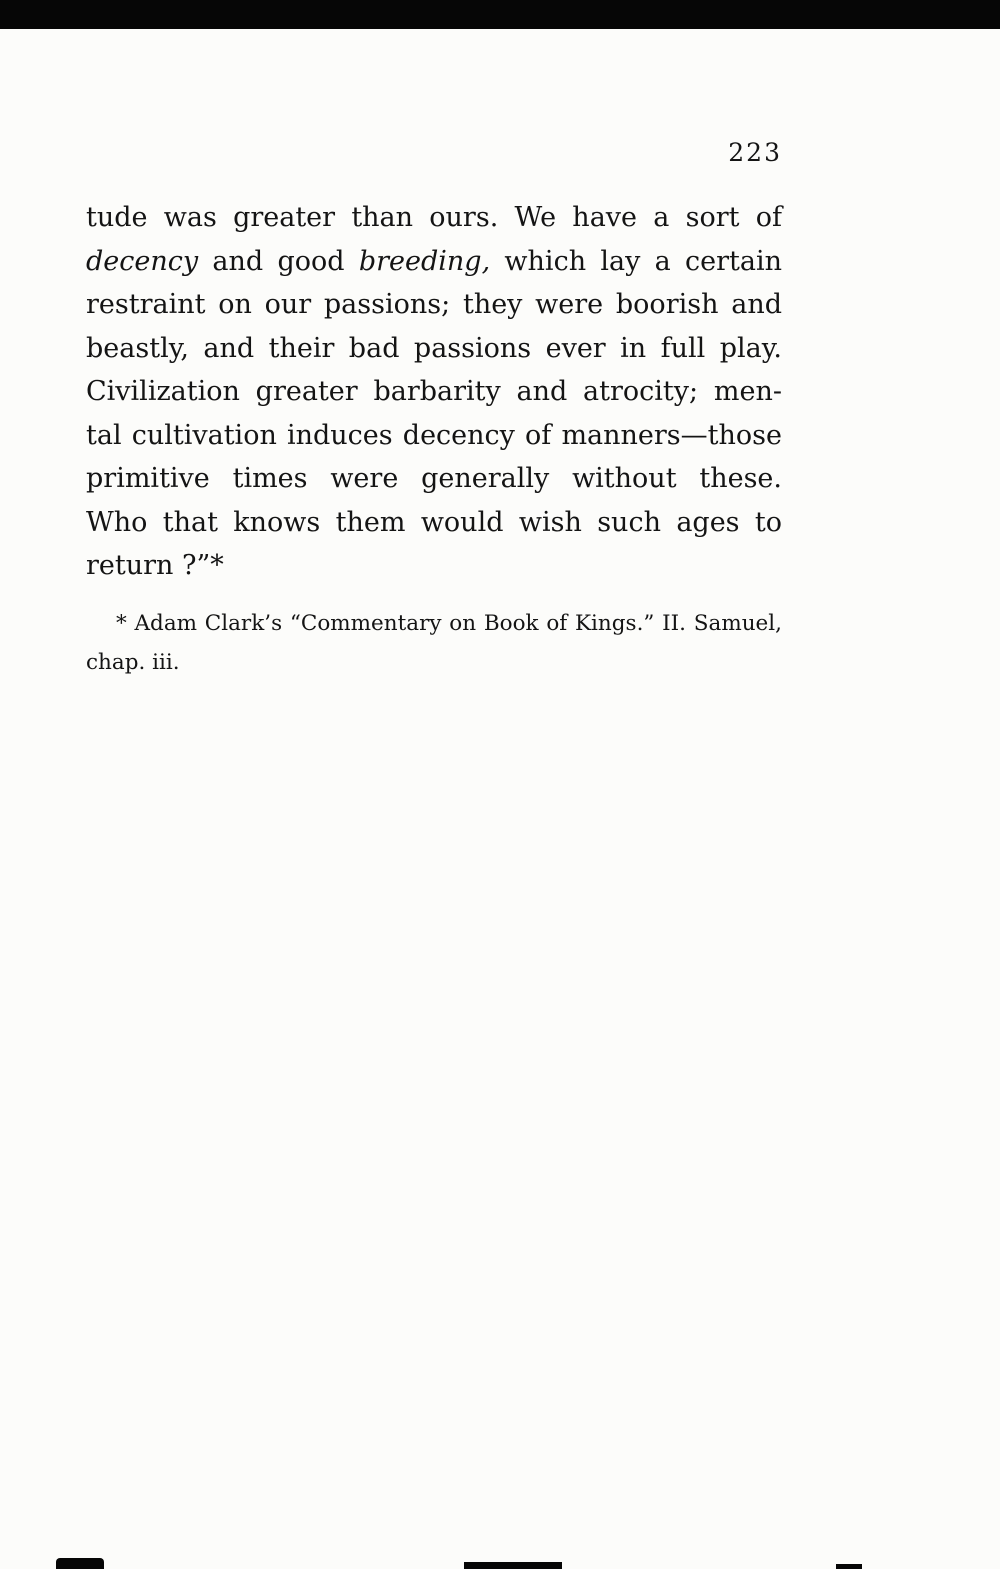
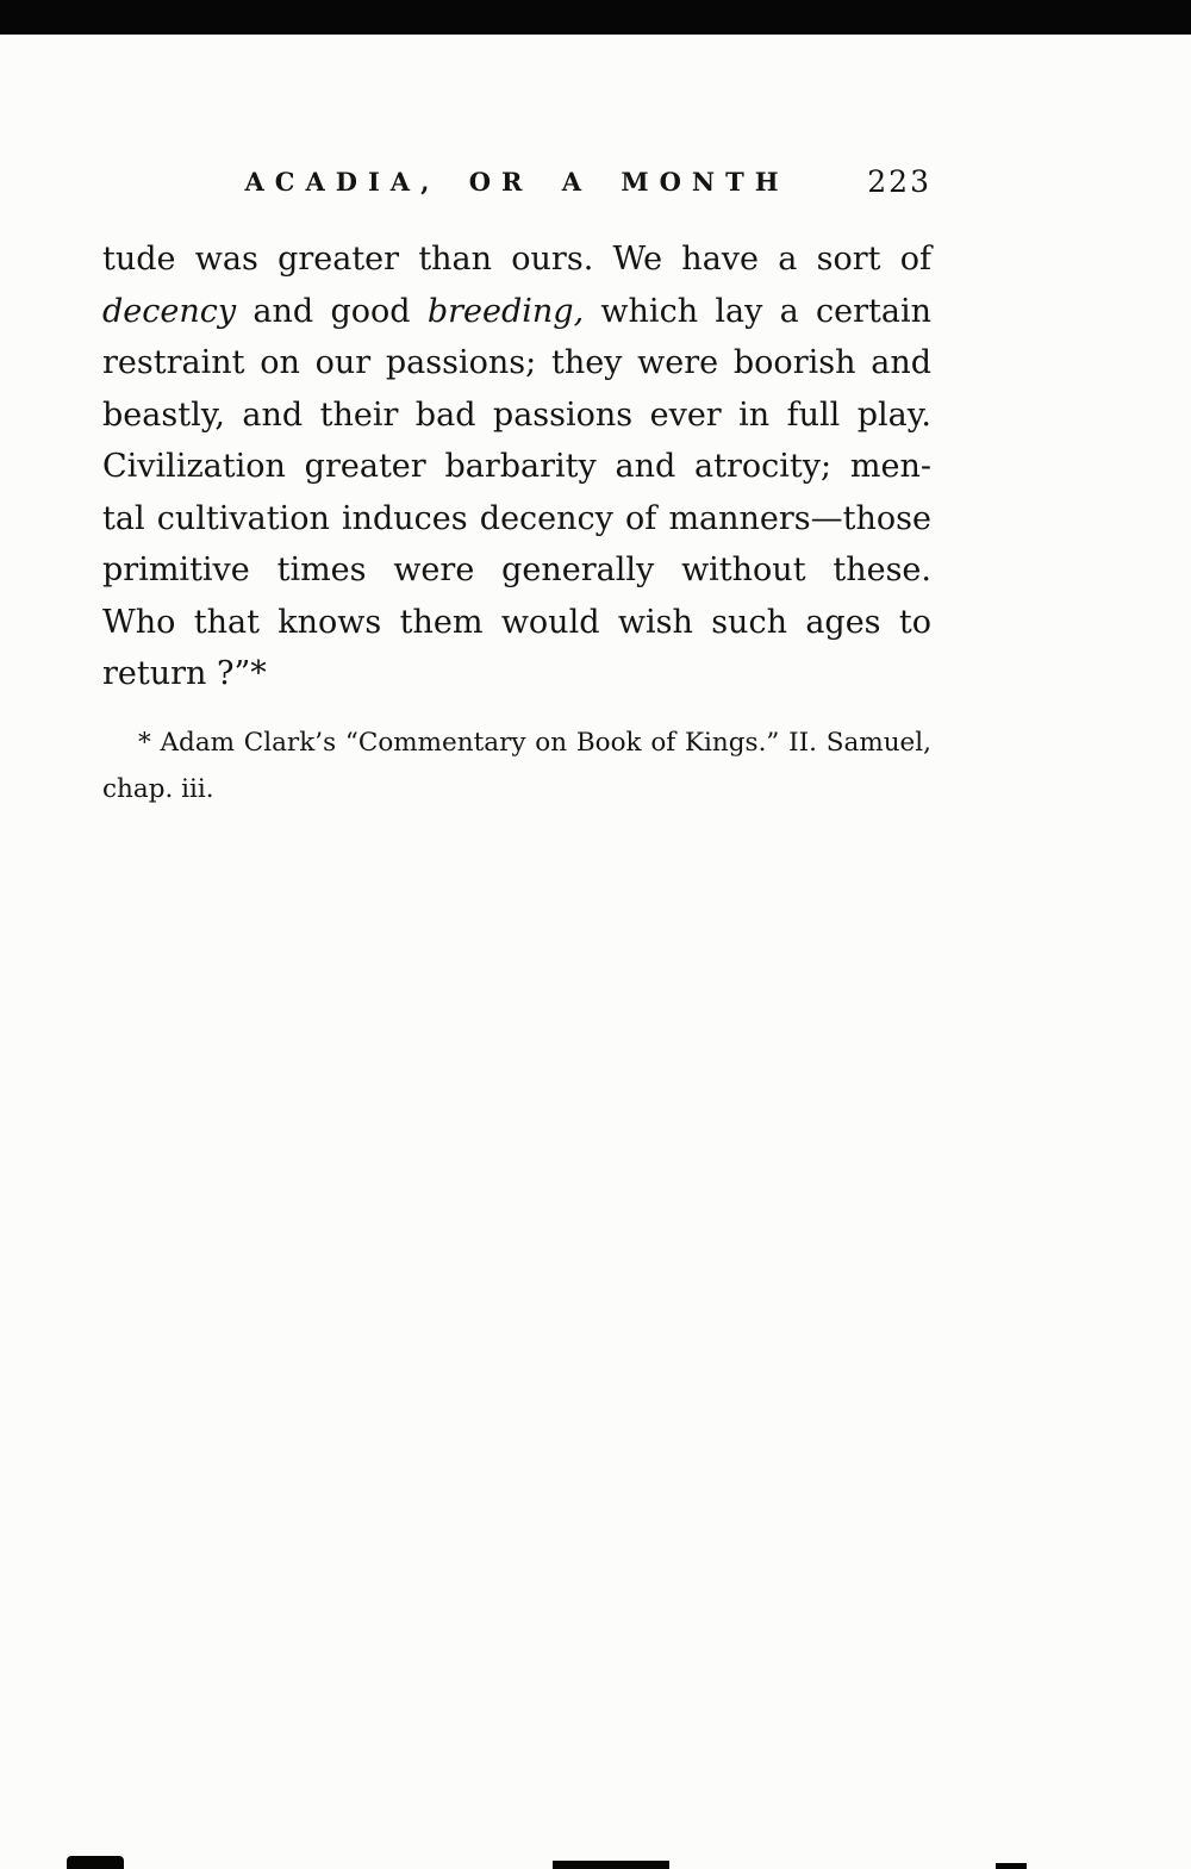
+ ACADIA, OR A MONTH
  223
  tude was greater than ours. We have a sort of
  decency and good breeding, which lay a certain
  restraint on our passions; they were boorish and
  beastly, and their bad passions ever in full play.
  Civilization greater barbarity and atrocity; men-
  tal cultivation induces decency of manners—those
  primitive times were generally without these.
  Who that knows them would wish such ages to
  return ?”*
  * Adam Clark’s “Commentary on Book of Kings.” II. Samuel,
  chap. iii.
